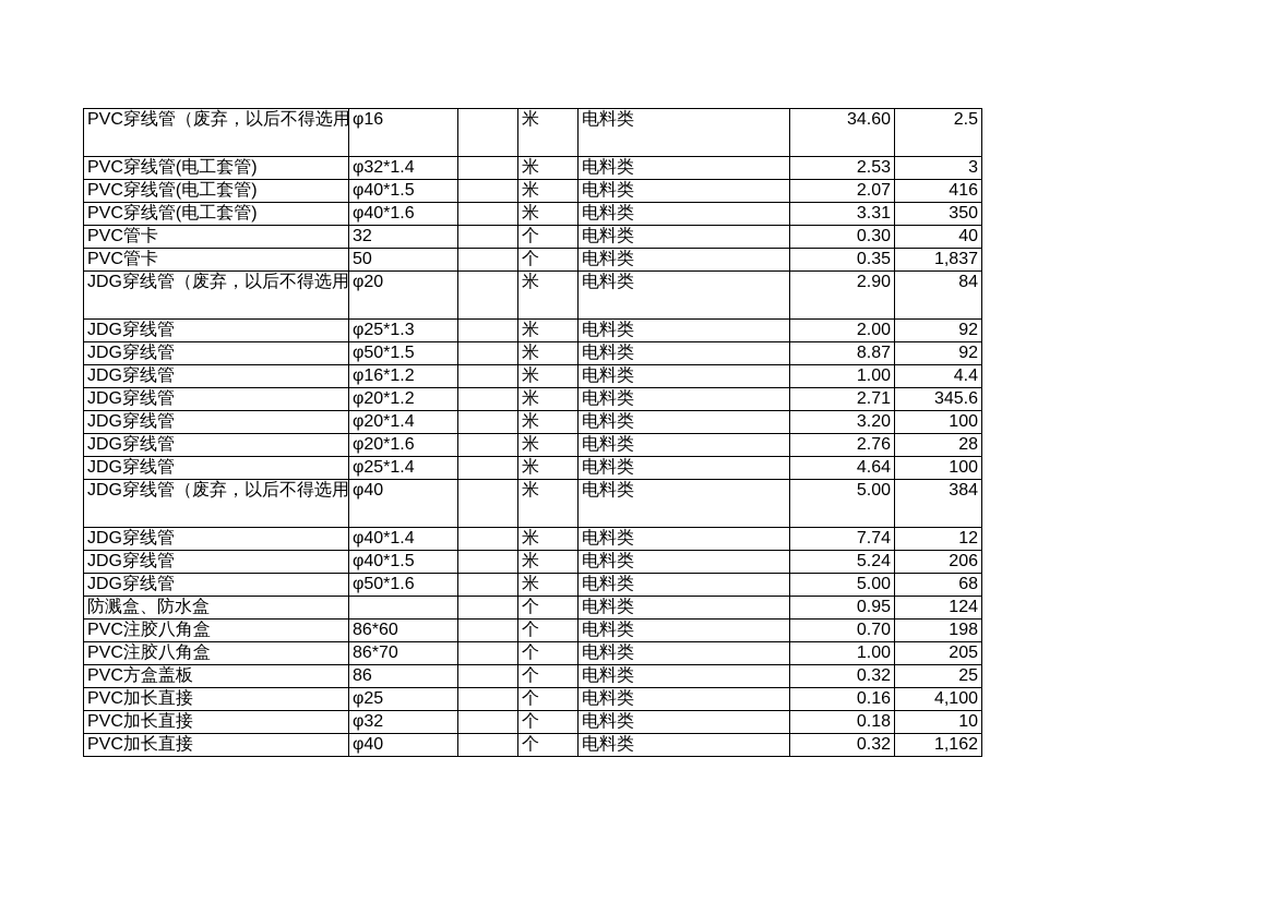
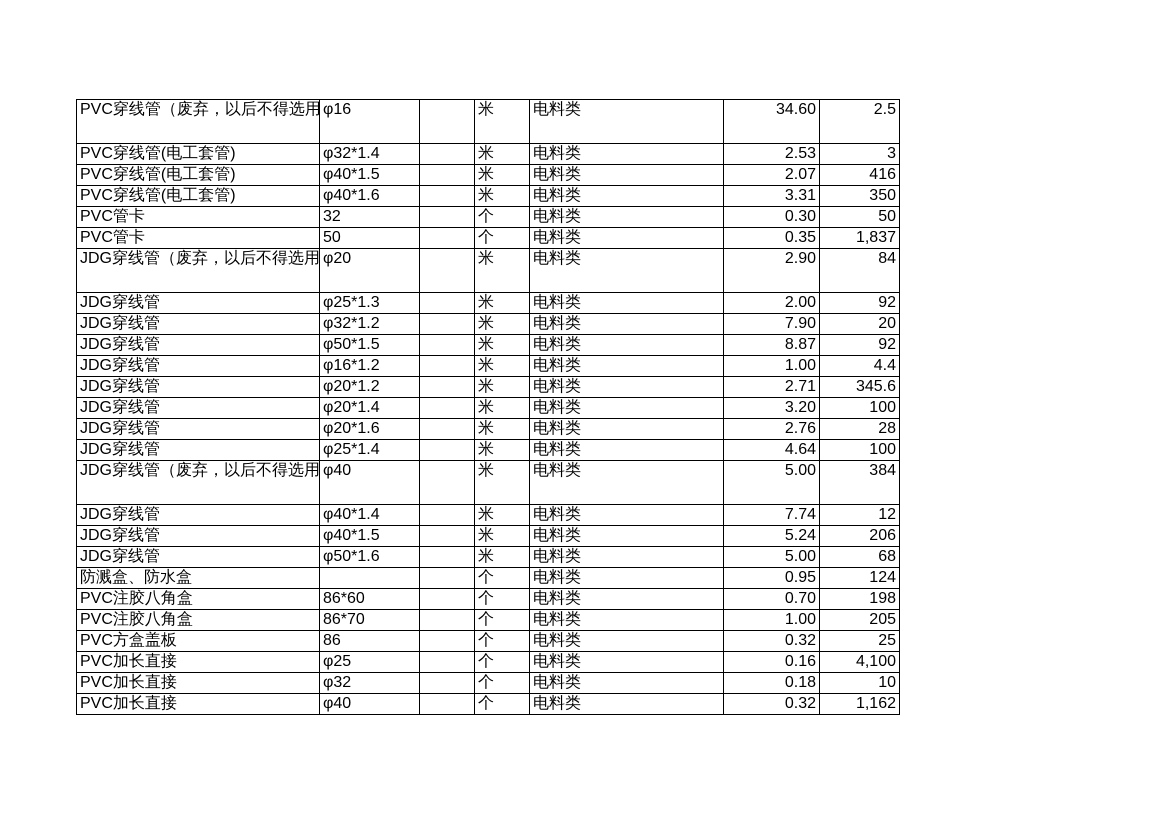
  PVC穿线管（废弃，以后不得选用	φ16		米	电料类	34.60	2.5
  PVC穿线管(电工套管)	φ32*1.4		米	电料类	2.53	3
  PVC穿线管(电工套管)	φ40*1.5		米	电料类	2.07	416
  PVC穿线管(电工套管)	φ40*1.6		米	电料类	3.31	350
- PVC管卡	32		个	电料类	0.30	40
+ PVC管卡	32		个	电料类	0.30	50
  PVC管卡	50		个	电料类	0.35	1,837
  JDG穿线管（废弃，以后不得选用	φ20		米	电料类	2.90	84
  JDG穿线管	φ25*1.3		米	电料类	2.00	92
+ JDG穿线管	φ32*1.2		米	电料类	7.90	20
  JDG穿线管	φ50*1.5		米	电料类	8.87	92
  JDG穿线管	φ16*1.2		米	电料类	1.00	4.4
  JDG穿线管	φ20*1.2		米	电料类	2.71	345.6
  JDG穿线管	φ20*1.4		米	电料类	3.20	100
  JDG穿线管	φ20*1.6		米	电料类	2.76	28
  JDG穿线管	φ25*1.4		米	电料类	4.64	100
  JDG穿线管（废弃，以后不得选用	φ40		米	电料类	5.00	384
  JDG穿线管	φ40*1.4		米	电料类	7.74	12
  JDG穿线管	φ40*1.5		米	电料类	5.24	206
  JDG穿线管	φ50*1.6		米	电料类	5.00	68
  防溅盒、防水盒			个	电料类	0.95	124
  PVC注胶八角盒	86*60		个	电料类	0.70	198
  PVC注胶八角盒	86*70		个	电料类	1.00	205
  PVC方盒盖板	86		个	电料类	0.32	25
  PVC加长直接	φ25		个	电料类	0.16	4,100
  PVC加长直接	φ32		个	电料类	0.18	10
  PVC加长直接	φ40		个	电料类	0.32	1,162
